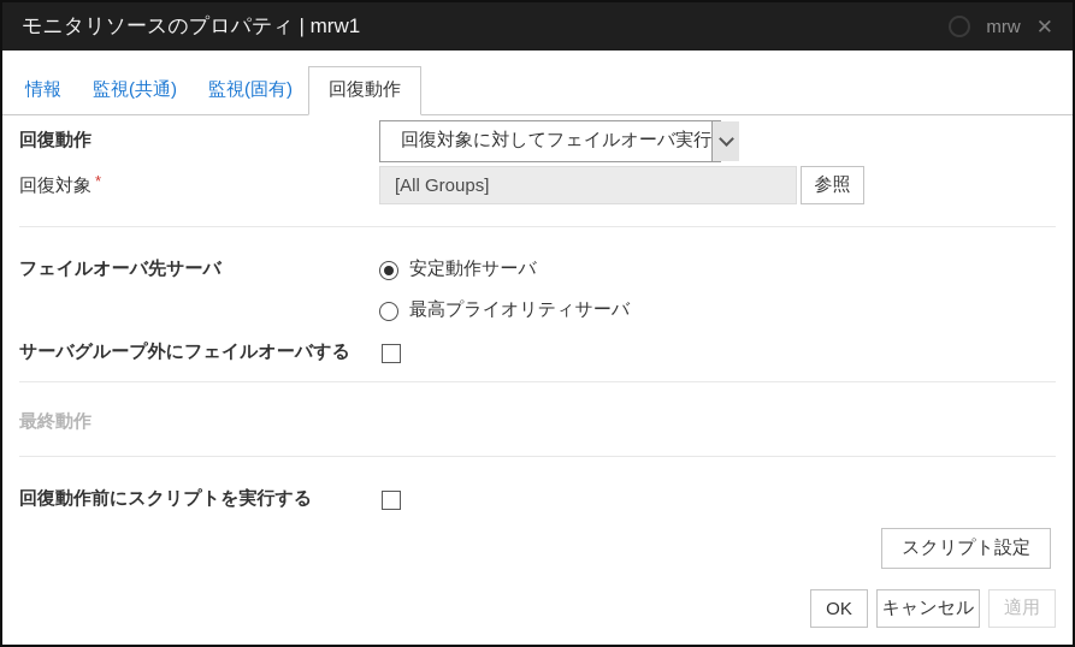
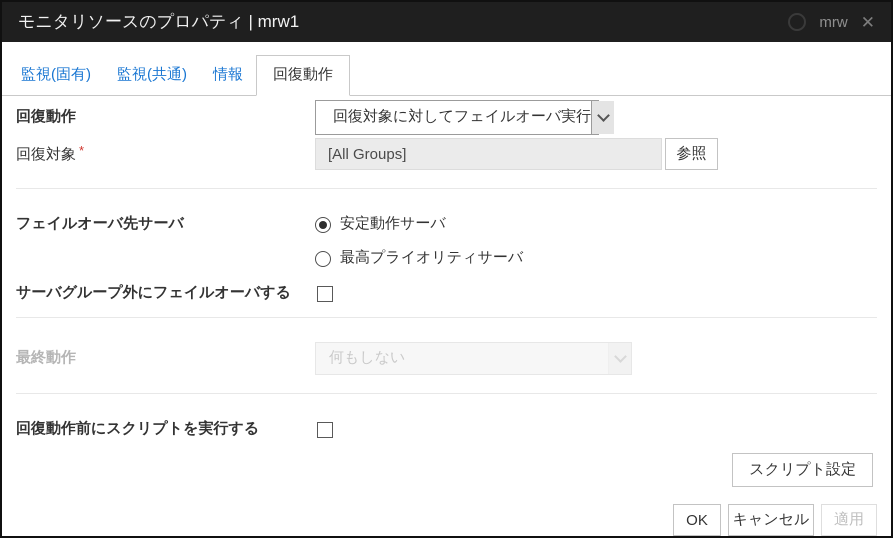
  モニタリソースのプロパティ | mrw1
  mrw
  ✕
- 情報
+ 監視(固有)
  監視(共通)
- 監視(固有)
+ 情報
  回復動作
  回復動作
  回復対象に対してフェイルオーバ実行
  回復対象 *
  [All Groups]
  参照
  フェイルオーバ先サーバ
  安定動作サーバ
  最高プライオリティサーバ
  サーバグループ外にフェイルオーバする
  最終動作
+ 何もしない
  回復動作前にスクリプトを実行する
  スクリプト設定
  OK
  キャンセル
  適用
